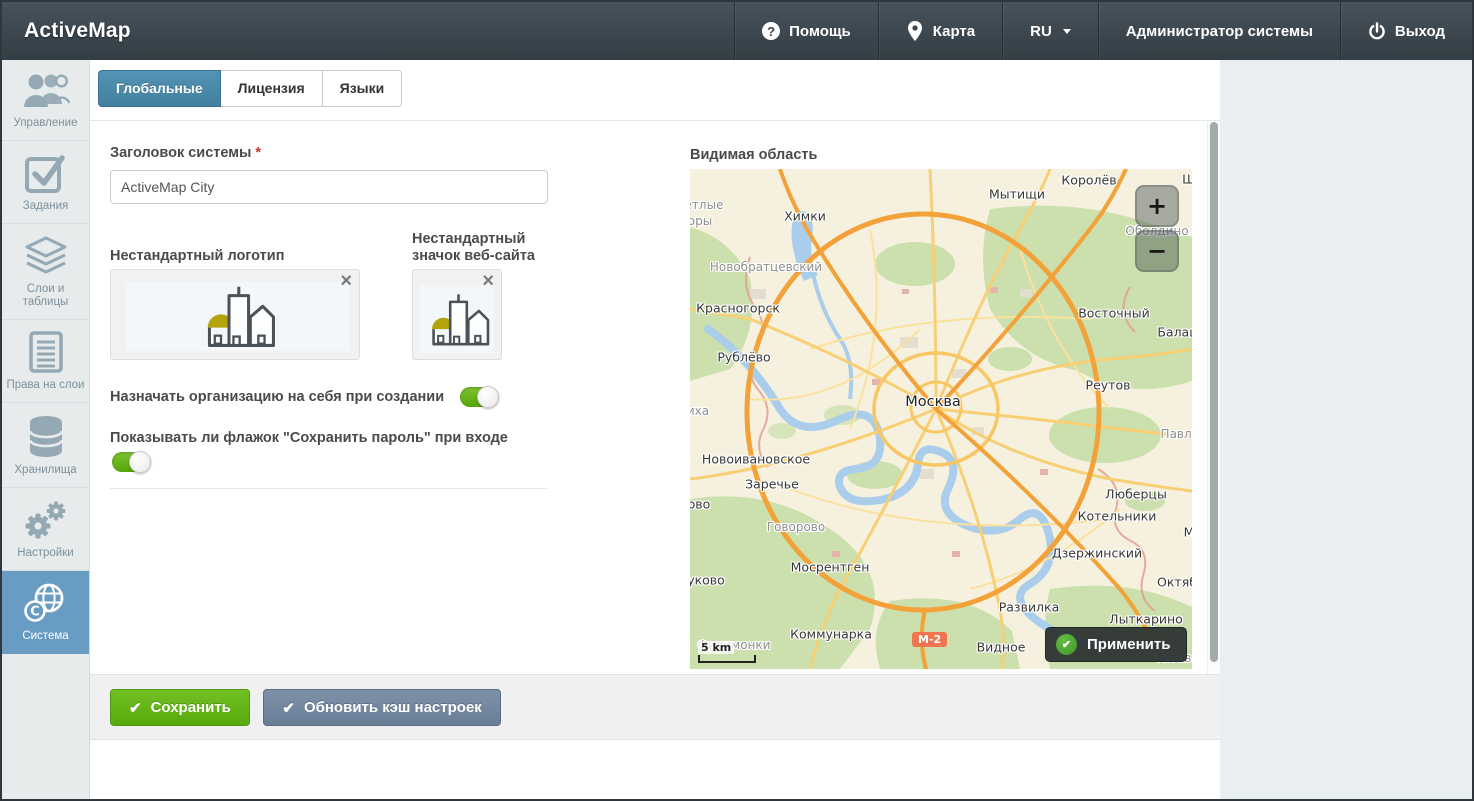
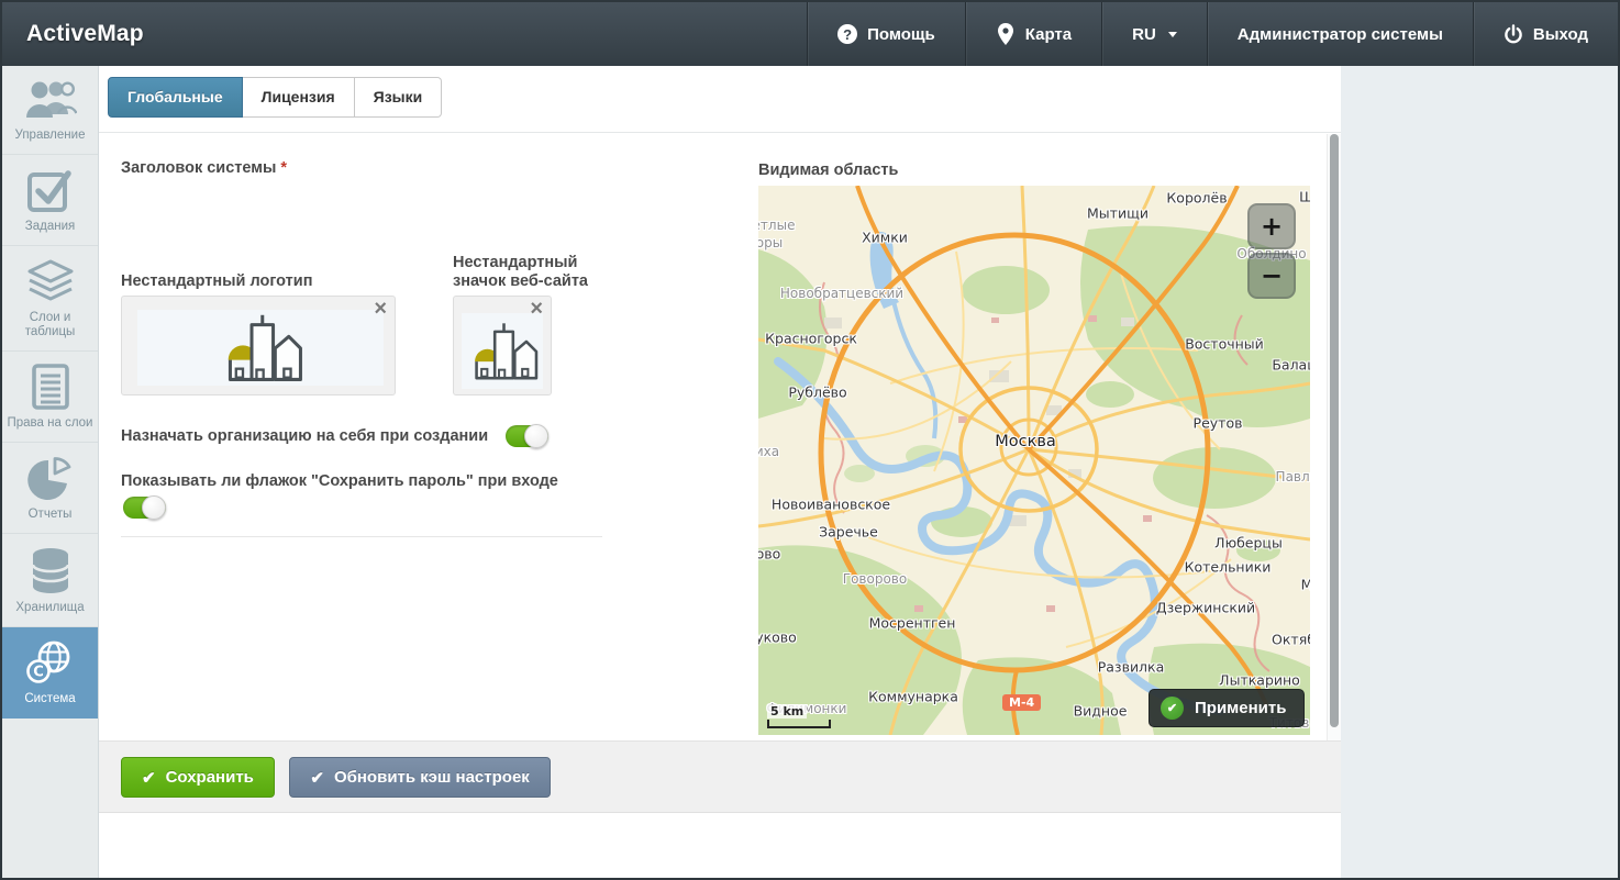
  ActiveMap
  ?
  Помощь
  Карта
  RU
  Администратор системы
  Выход
  Управление
  Задания
  Слои и таблицы
  Права на слои
+ Отчеты
  Хранилища
- Настройки
  C
  Система
  Глобальные
  Лицензия
  Языки
  Заголовок системы *
- ActiveMap City
  Нестандартный логотип
  Нестандартный значок веб-сайта
  ×
  ×
  Назначать организацию на себя при создании
  Показывать ли флажок "Сохранить пароль" при входе
  Видимая область
  Королёв
  Щ
  Мытищи
  тлые
  оры
  Химки
  Оболдино
  Новобратцевский
  Красногорск
  Восточный
  Бала
  Рублёво
  Реутов
  Москва
  иха
  Павл
  Новоивановское
  Заречье
  Люберцы
  ово
  Котельники
  Говорово
  М
  Дзержинский
  Мосрентген
  уково
  Октя
  Развилка
  Лыткарино
  Коммунарка
  Филимонки
  Видное
- М-2
+ М-4
  +
  −
  ✔
  Применить
  5 km
  ✔
  Сохранить
  ✔
  Обновить кэш настроек
